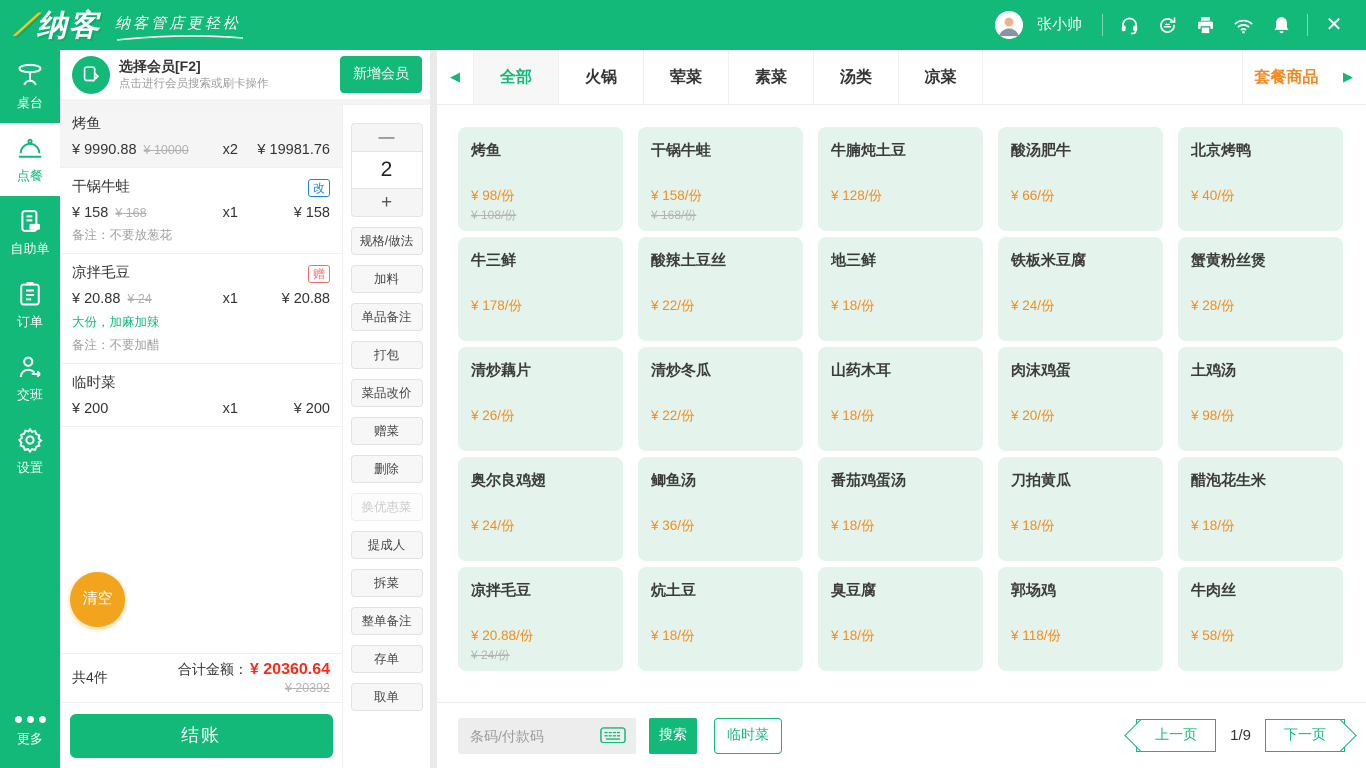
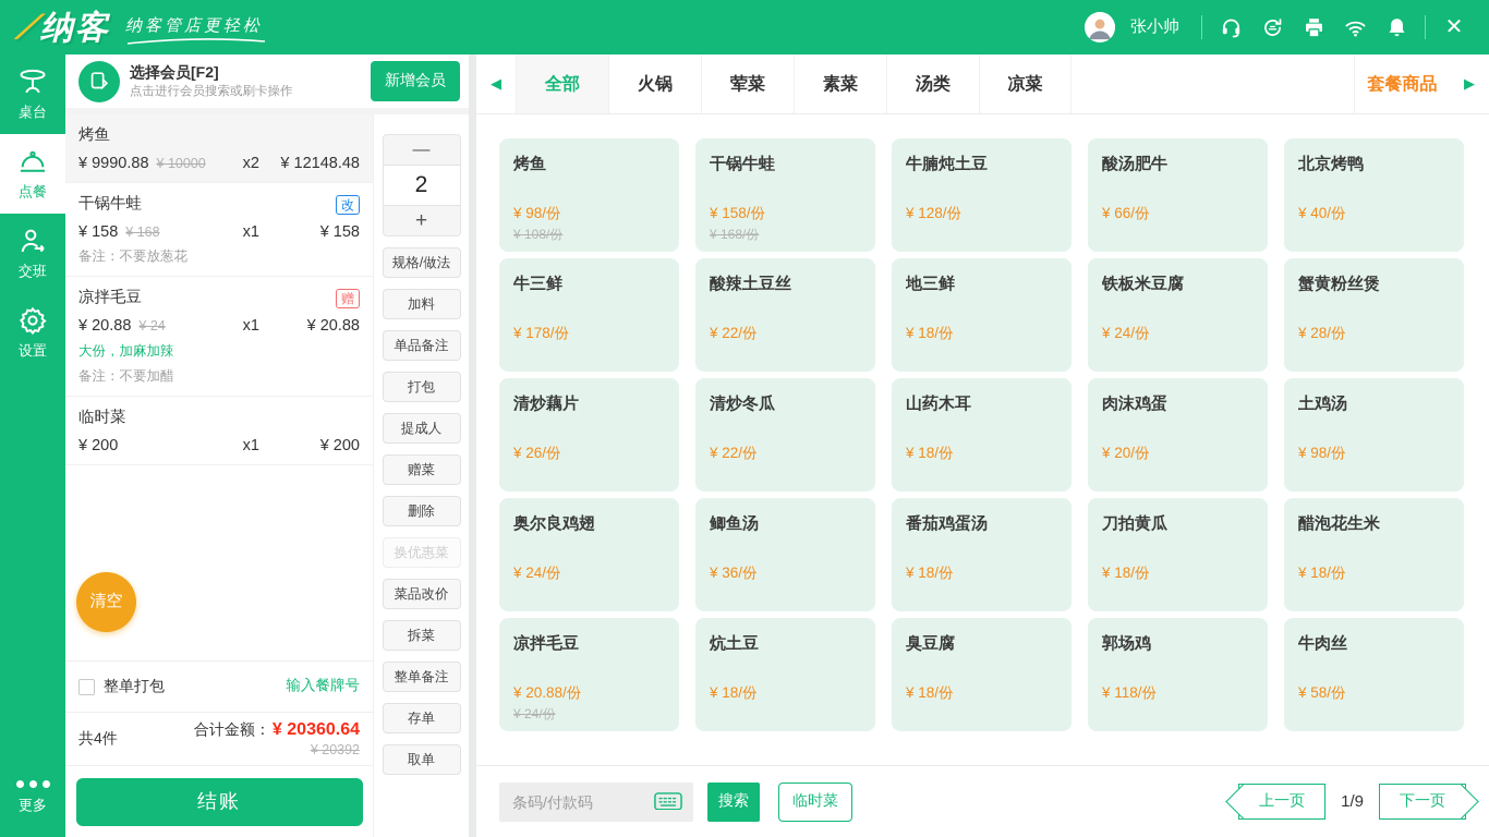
  ⟋纳客
  纳客管店更轻松
  张小帅
  ✕
  桌台
  点餐
- 自助单
- 订单
  交班
  设置
  更多
  选择会员[F2]
  点击进行会员搜索或刷卡操作
  新增会员
  烤鱼
  ¥ 9990.88
  ¥ 10000
  x2
- ¥ 19981.76
+ ¥ 12148.48
  干锅牛蛙
  改
  ¥ 158
  ¥ 168
  x1
  ¥ 158
  备注：不要放葱花
  凉拌毛豆
  赠
  ¥ 20.88
  ¥ 24
  x1
  ¥ 20.88
  大份，加麻加辣
  备注：不要加醋
  临时菜
  ¥ 200
  x1
  ¥ 200
  清空
+ 整单打包
+ 输入餐牌号
  共4件
  合计金额：
  ¥ 20360.64
  ¥ 20392
  结账
  —
  2
  +
  规格/做法
  加料
  单品备注
  打包
- 菜品改价
+ 提成人
  赠菜
  删除
  换优惠菜
- 提成人
+ 菜品改价
  拆菜
  整单备注
  存单
  取单
  ◀
  全部
  火锅
  荤菜
  素菜
  汤类
  凉菜
  套餐商品
  ▶
  烤鱼
  ¥ 98/份
  ¥ 108/份
  干锅牛蛙
  ¥ 158/份
  ¥ 168/份
  牛腩炖土豆
  ¥ 128/份
  酸汤肥牛
  ¥ 66/份
  北京烤鸭
  ¥ 40/份
  牛三鲜
  ¥ 178/份
  酸辣土豆丝
  ¥ 22/份
  地三鲜
  ¥ 18/份
  铁板米豆腐
  ¥ 24/份
  蟹黄粉丝煲
  ¥ 28/份
  清炒藕片
  ¥ 26/份
  清炒冬瓜
  ¥ 22/份
  山药木耳
  ¥ 18/份
  肉沫鸡蛋
  ¥ 20/份
  土鸡汤
  ¥ 98/份
  奥尔良鸡翅
  ¥ 24/份
  鲫鱼汤
  ¥ 36/份
  番茄鸡蛋汤
  ¥ 18/份
  刀拍黄瓜
  ¥ 18/份
  醋泡花生米
  ¥ 18/份
  凉拌毛豆
  ¥ 20.88/份
  ¥ 24/份
  炕土豆
  ¥ 18/份
  臭豆腐
  ¥ 18/份
  郭场鸡
  ¥ 118/份
  牛肉丝
  ¥ 58/份
  条码/付款码
  搜索
  临时菜
  上一页
  1/9
  下一页
